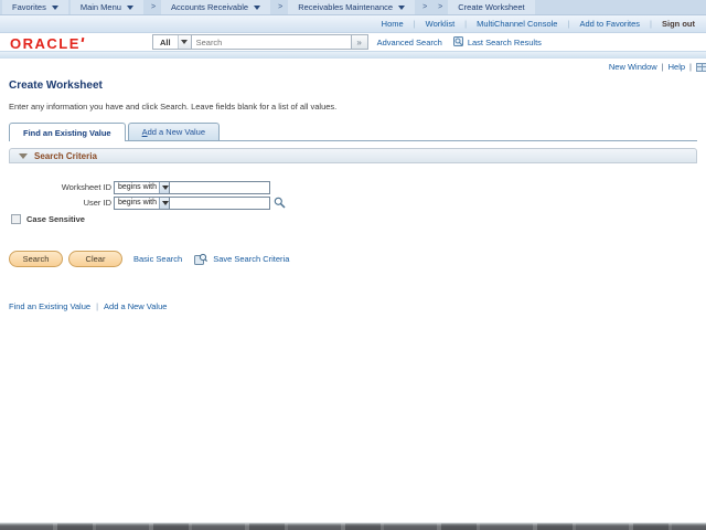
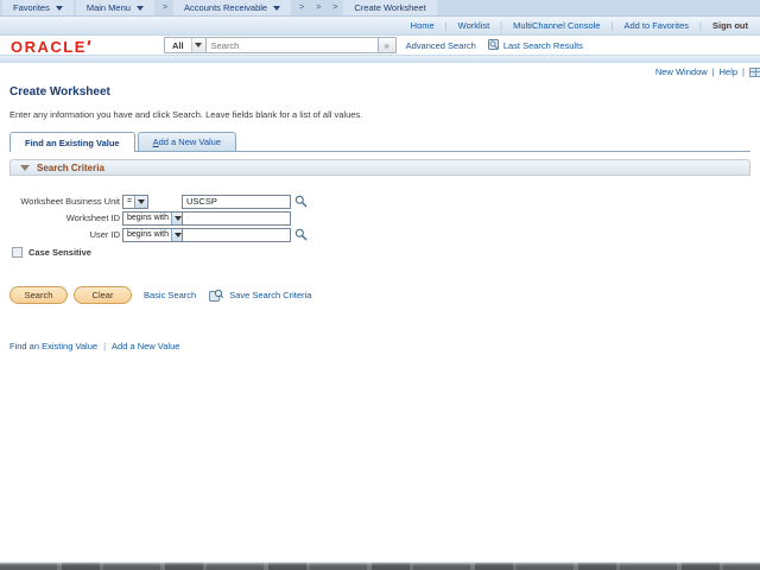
  Favorites
  Main Menu
  Accounts Receivable
- Receivables Maintenance
  Create Worksheet
  Home
  |
  Worklist
  |
  MultiChannel Console
  |
  Add to Favorites
  |
  Sign out
  ORACLE
  All
  Search
  »
  Advanced Search
  Last Search Results
  New Window
  |
  Help
  |
  Create Worksheet
  Enter any information you have and click Search. Leave fields blank for a list of all values.
  Find an Existing Value
  Add a New Value
  Search Criteria
+ Worksheet Business Unit
+ USCSP
  Worksheet ID
  User ID
  Case Sensitive
  Search
  Clear
  Basic Search
  Save Search Criteria
  Find an Existing Value
  |
  Add a New Value
